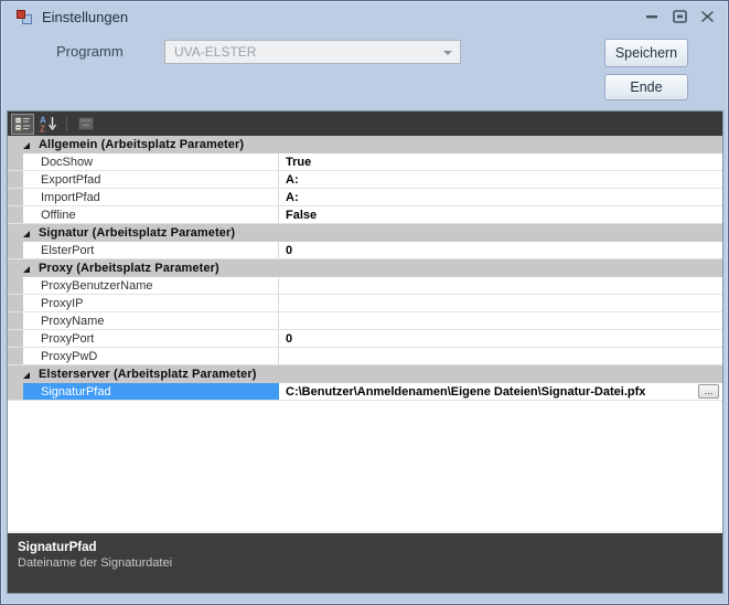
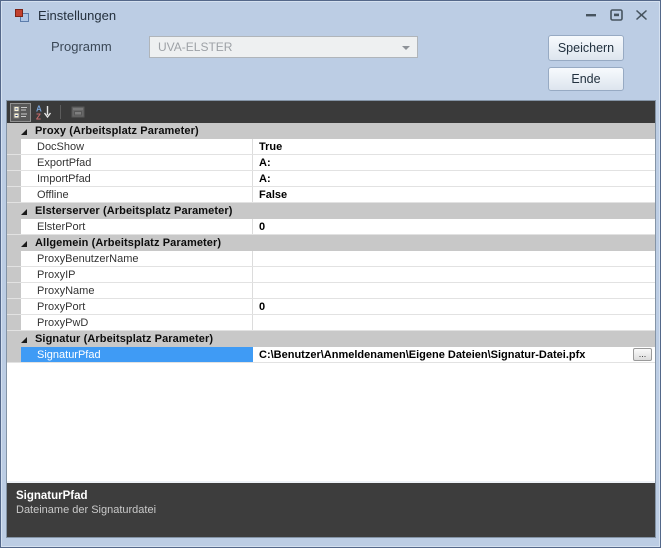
  Einstellungen
  Programm
  UVA-ELSTER
  Speichern
  Ende
  A
  Z
- Allgemein (Arbeitsplatz Parameter)
+ Proxy (Arbeitsplatz Parameter)
  DocShow
  True
  ExportPfad
  A:
  ImportPfad
  A:
  Offline
  False
- Signatur (Arbeitsplatz Parameter)
+ Elsterserver (Arbeitsplatz Parameter)
  ElsterPort
  0
- Proxy (Arbeitsplatz Parameter)
+ Allgemein (Arbeitsplatz Parameter)
  ProxyBenutzerName
  ProxyIP
  ProxyName
  ProxyPort
  0
  ProxyPwD
- Elsterserver (Arbeitsplatz Parameter)
+ Signatur (Arbeitsplatz Parameter)
  SignaturPfad
  C:\Benutzer\Anmeldenamen\Eigene Dateien\Signatur-Datei.pfx
  ...
  SignaturPfad
  Dateiname der Signaturdatei
